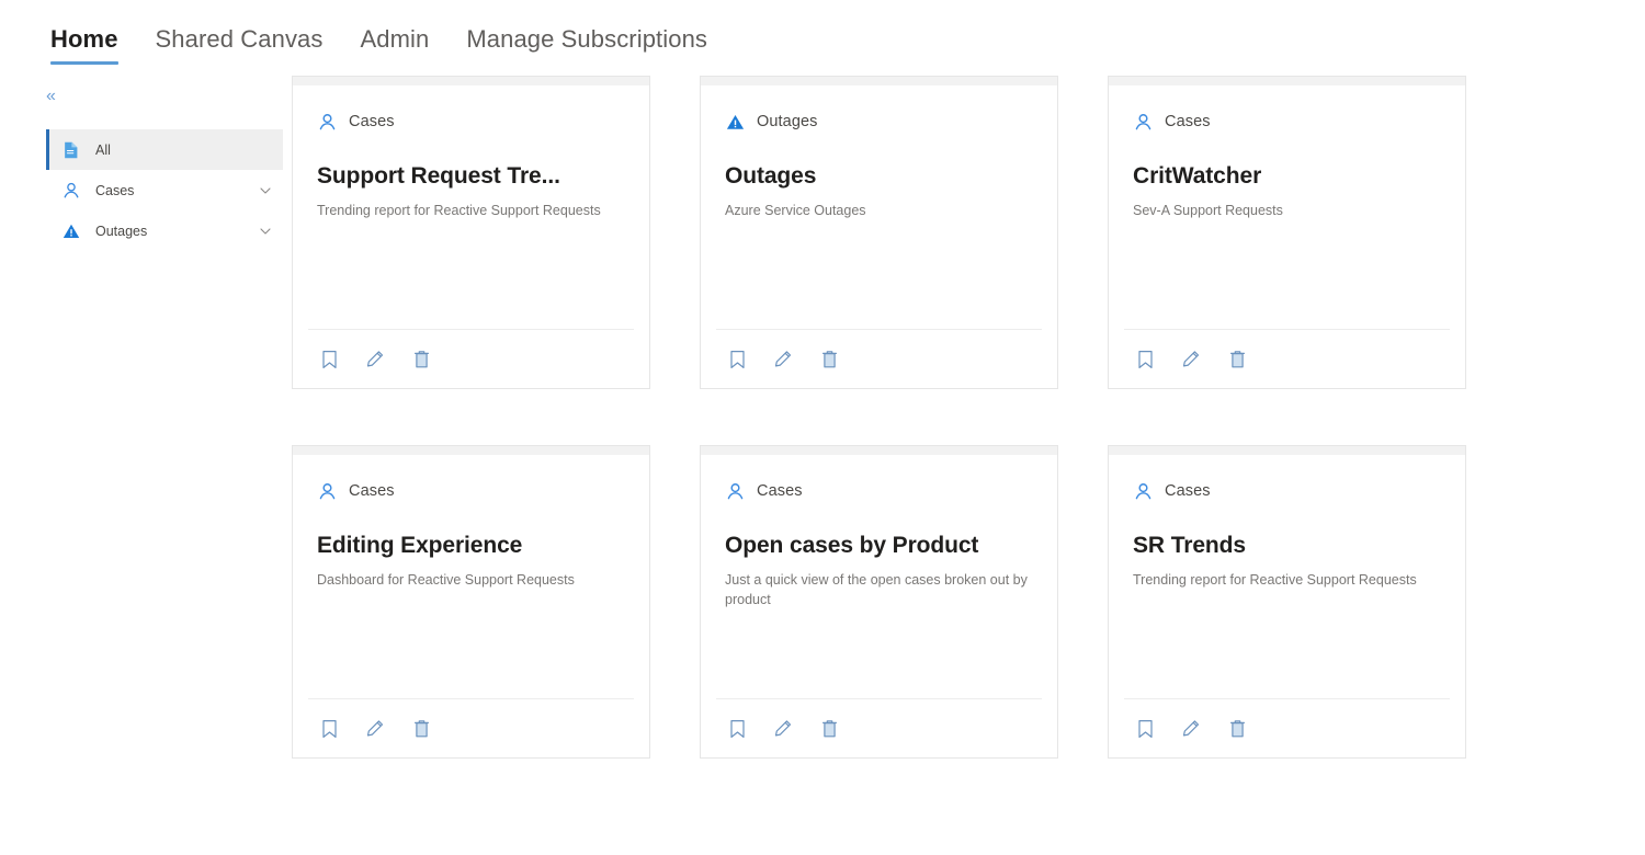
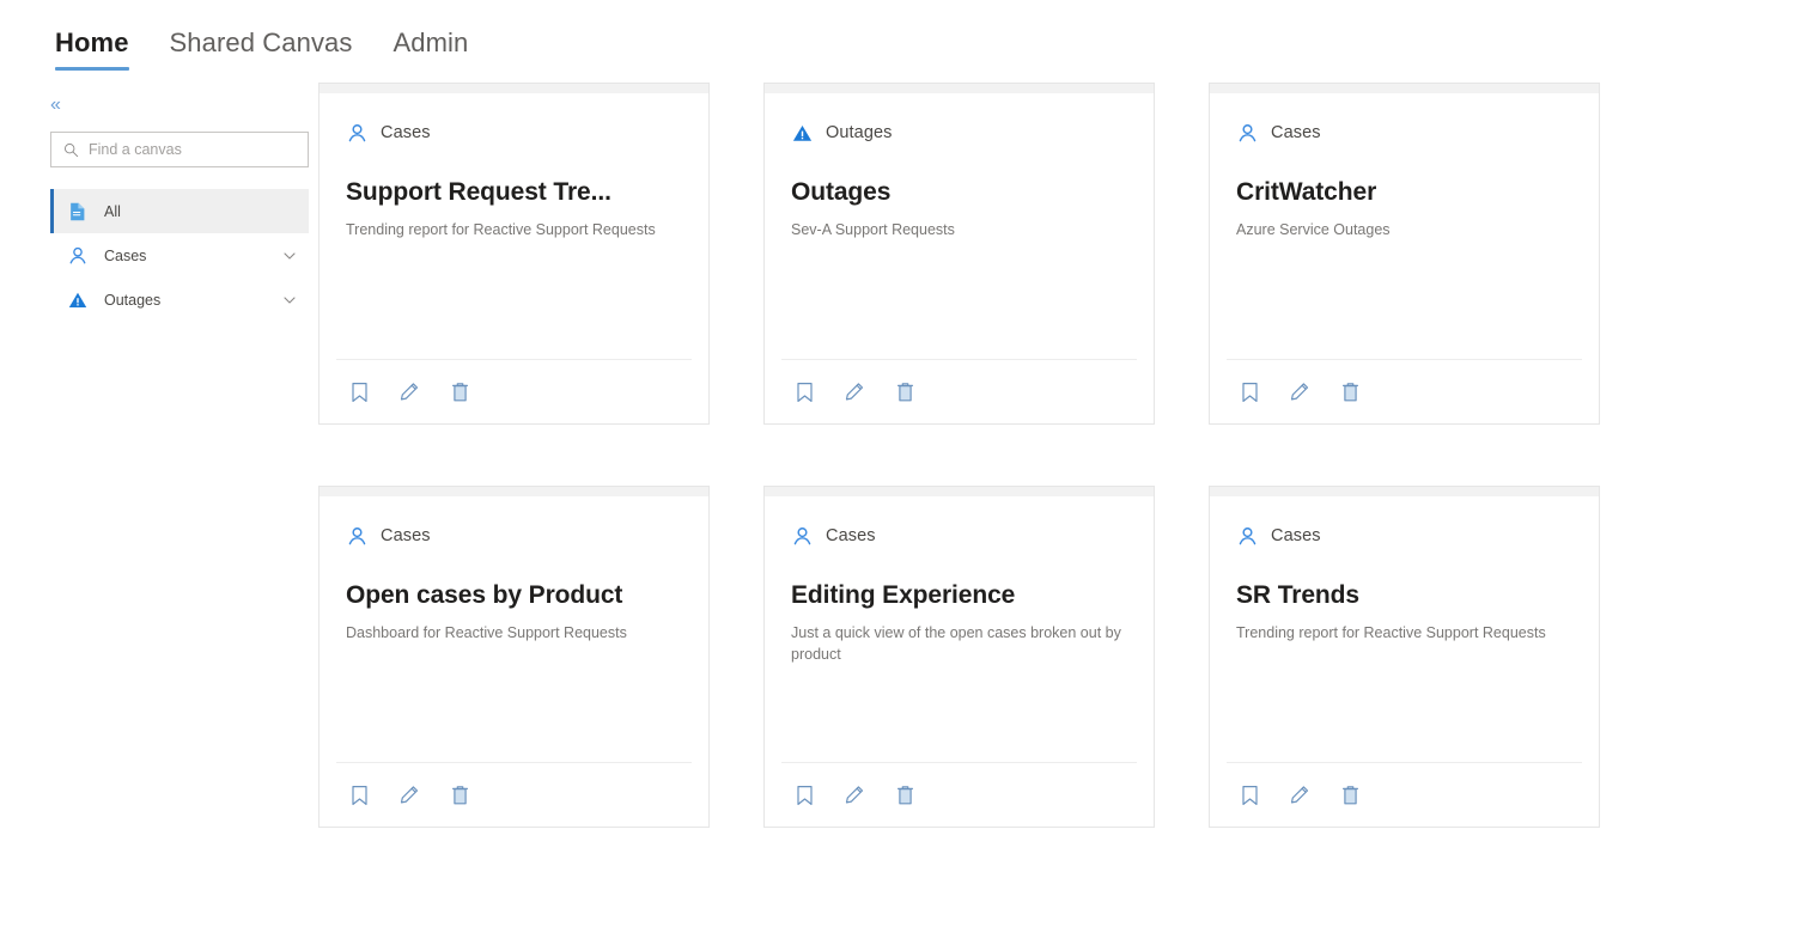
  Home
  Shared Canvas
  Admin
- Manage Subscriptions
  «
+ Find a canvas
  All
  Cases
  Outages
  Cases
  Support Request Tre...
  Trending report for Reactive Support Requests
  Outages
  Outages
- Azure Service Outages
+ Sev-A Support Requests
  Cases
  CritWatcher
- Sev-A Support Requests
+ Azure Service Outages
  Cases
- Editing Experience
+ Open cases by Product
  Dashboard for Reactive Support Requests
  Cases
- Open cases by Product
+ Editing Experience
  Just a quick view of the open cases broken out by product
  Cases
  SR Trends
  Trending report for Reactive Support Requests
